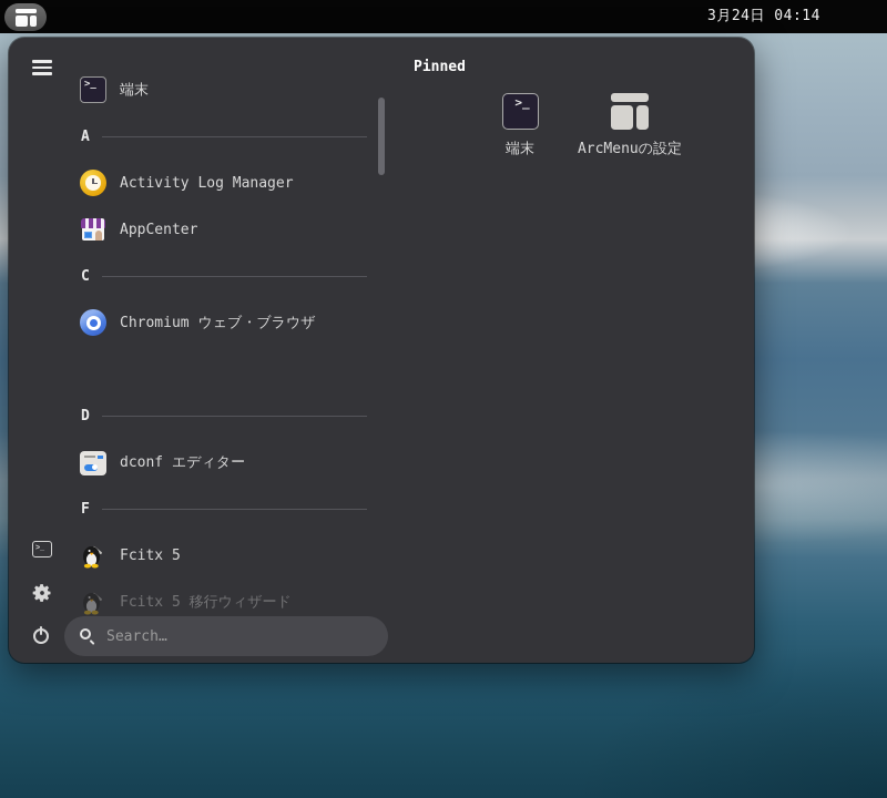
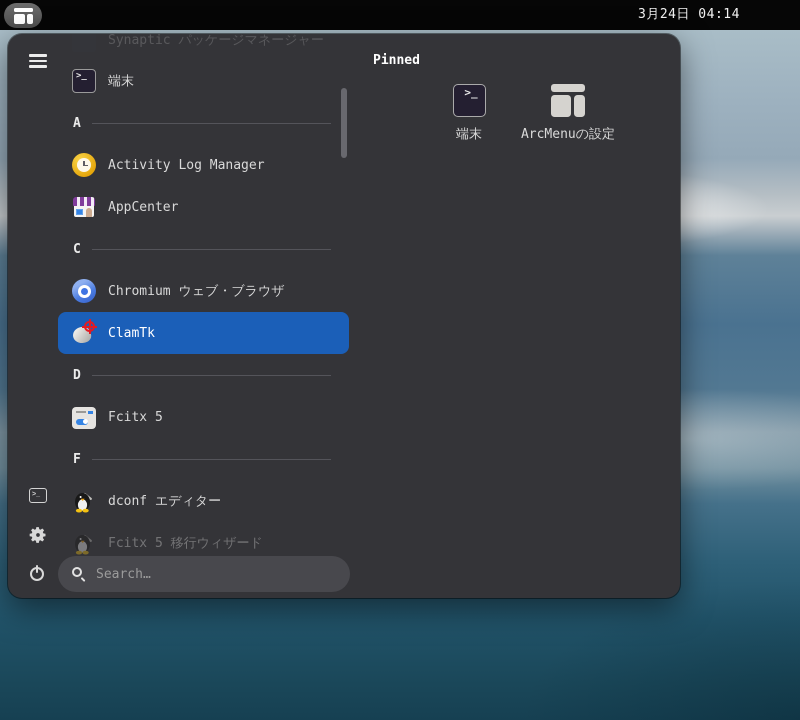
  3月24日 04:14
+ Synaptic パッケージマネージャー
  >_
  端末
  A
  Activity Log Manager
  AppCenter
  C
  Chromium ウェブ・ブラウザ
+ ClamTk
  D
- dconf エディター
+ Fcitx 5
  F
- Fcitx 5
+ dconf エディター
  Fcitx 5 移行ウィザード
  Search…
  Pinned
  >_
  端末
  ArcMenuの設定
